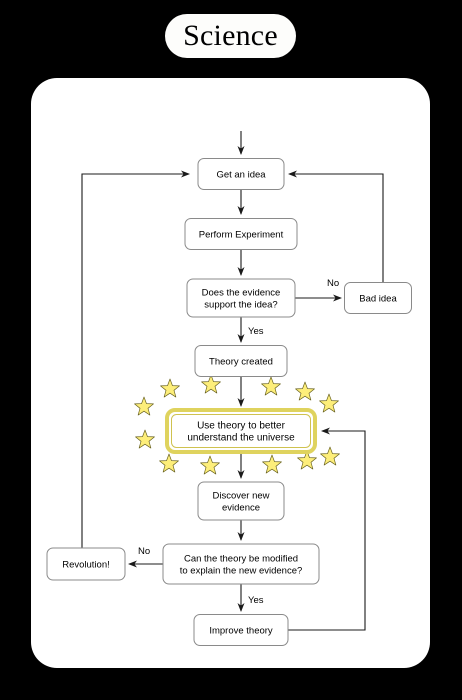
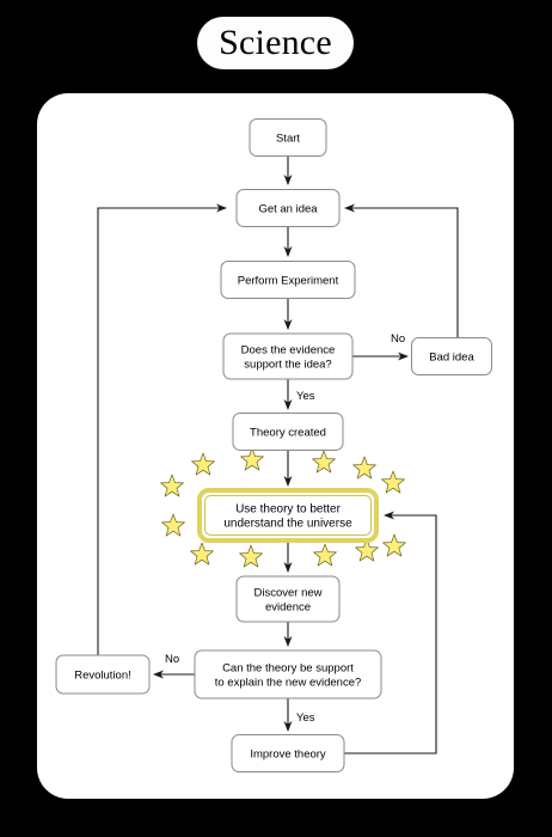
  Science
+ Start
  Get an idea
  Perform Experiment
  Does the evidence
  support the idea?
  Bad idea
  Theory created
  Use theory to better
  understand the universe
  Discover new
  evidence
- Can the theory be modified
+ Can the theory be support
  to explain the new evidence?
  Revolution!
  Improve theory
  No
  Yes
  No
  Yes
